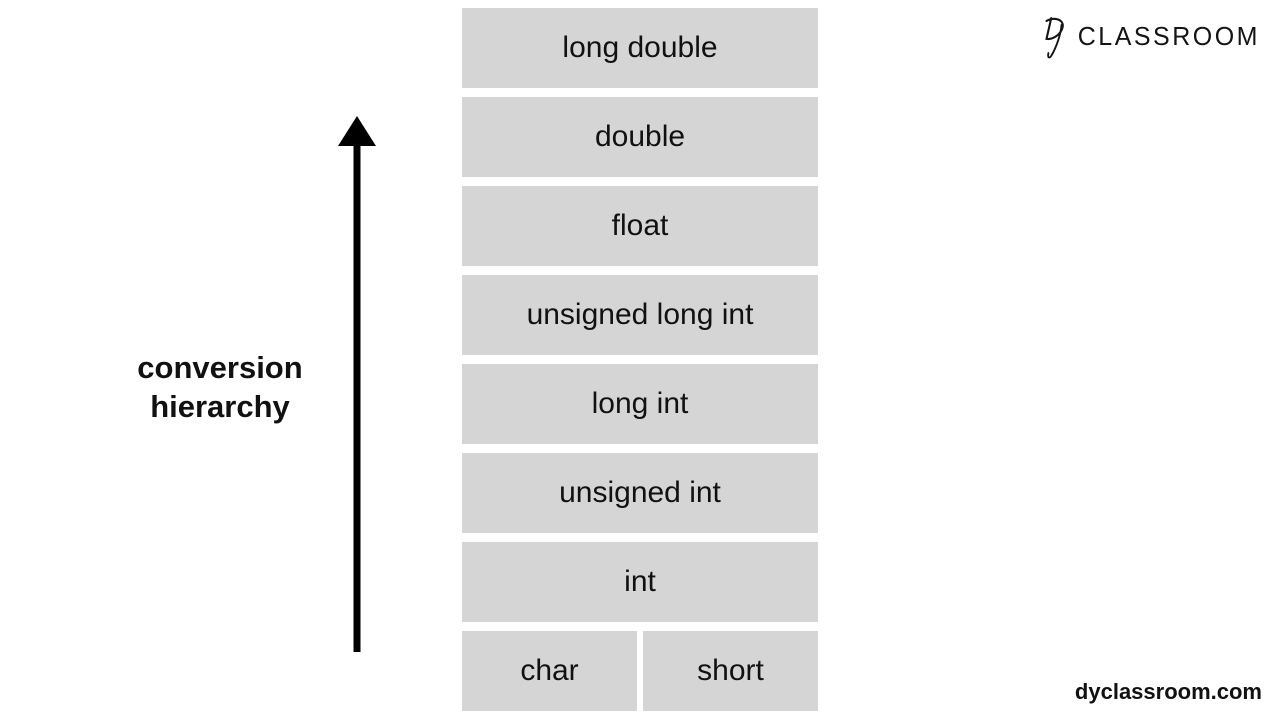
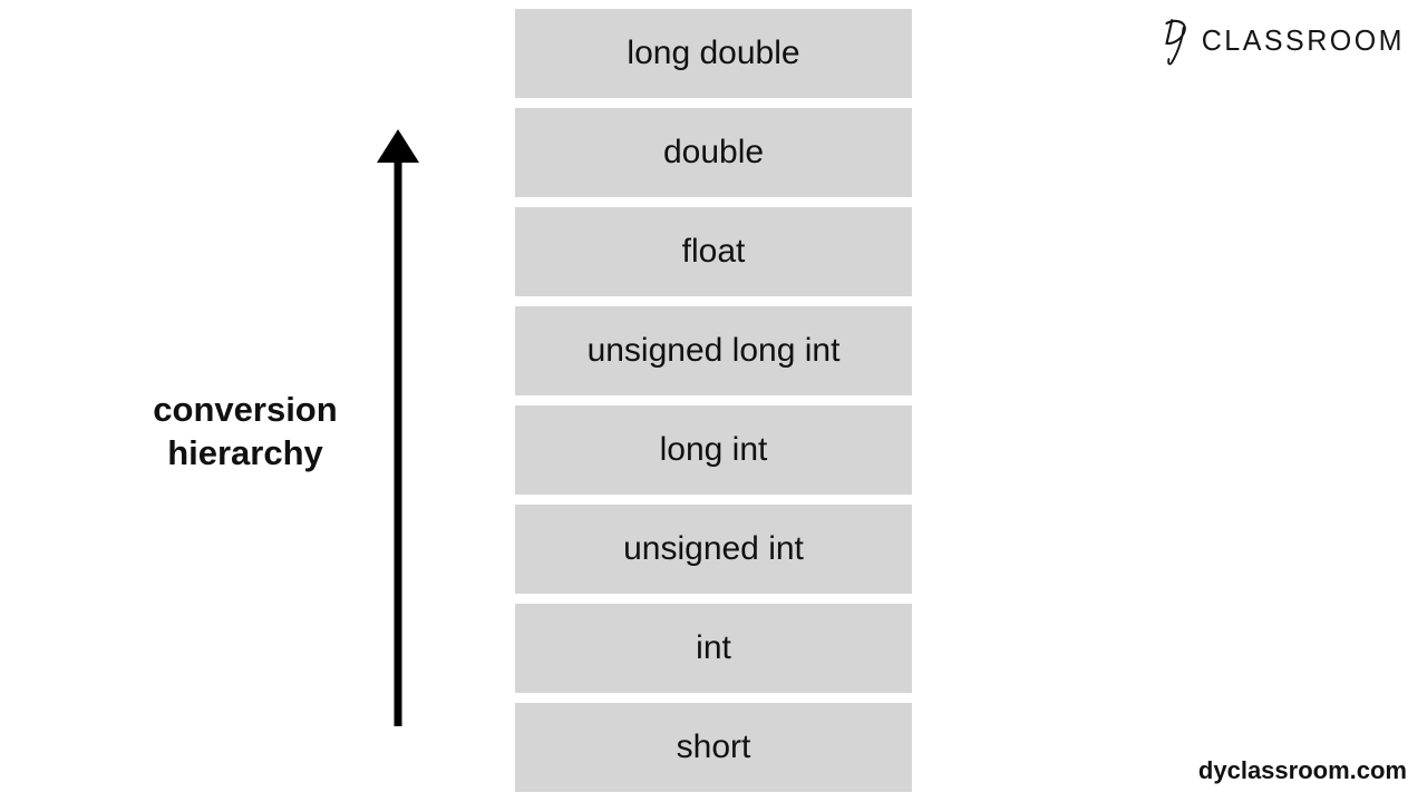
  CLASSROOM
  conversion
  hierarchy
  long double
  double
  float
  unsigned long int
  long int
  unsigned int
  int
- char
  short
  dyclassroom.com
